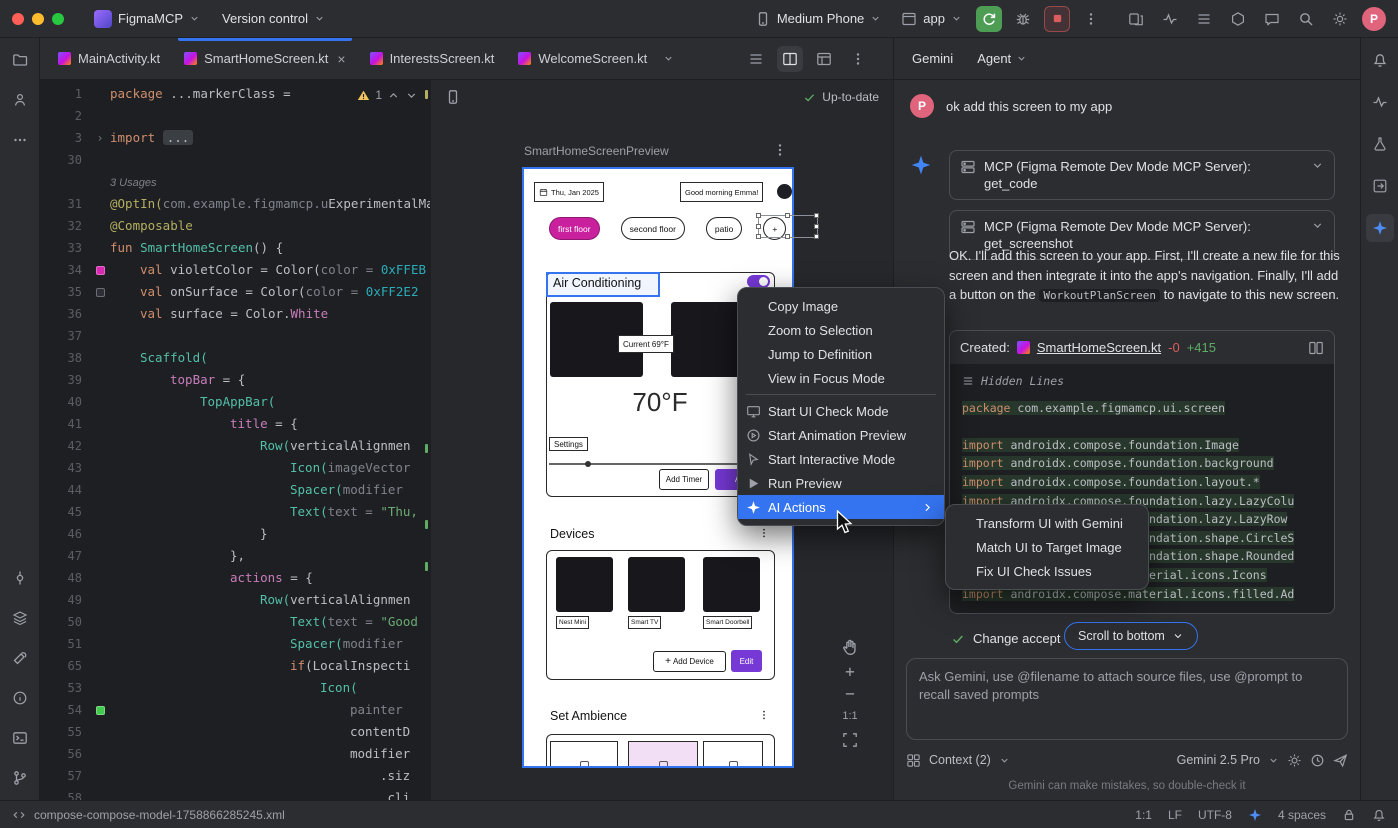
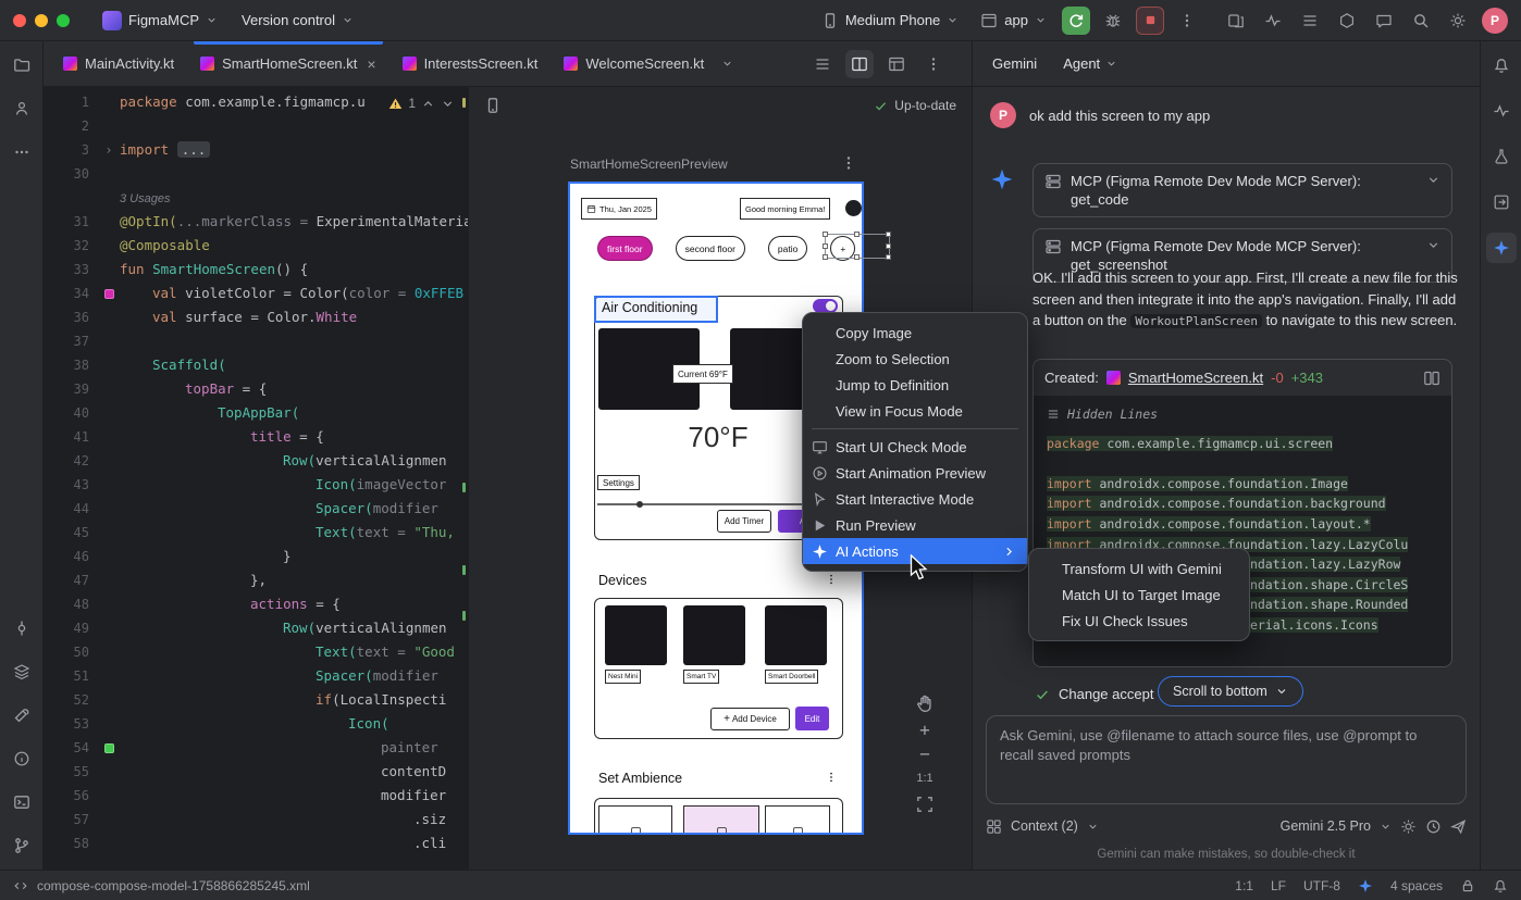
  FigmaMCP
  Version control
  Medium Phone
  app
  P
  MainActivity.kt
  SmartHomeScreen.kt
  ×
  InterestsScreen.kt
  WelcomeScreen.kt
  1
- package ...markerClass =
+ package com.example.figmamcp.u
  2
  3
  ›
  import ...
  30
  3 Usages
  31
- @OptIn(com.example.figmamcp.uExperimentalM
+ @OptIn(...markerClass = ExperimentalMateri
  32
  @Composable
  33
  fun SmartHomeScreen() {
  34
  val violetColor = Color(color = 0xFFEB
- 35
- val onSurface = Color(color = 0xFF2E2
  36
  val surface = Color.White
  37
  38
  Scaffold(
  39
  topBar = {
  40
  TopAppBar(
  41
  title = {
  42
  Row(verticalAlignmen
  43
  Icon(imageVector
  44
  Spacer(modifier
  45
  Text(text = "Thu,
  46
  }
  47
  },
  48
  actions = {
  49
  Row(verticalAlignmen
  50
  Text(text = "Good
  51
  Spacer(modifier
- 65
+ 52
  if(LocalInspecti
  53
  Icon(
  54
  painter
  55
  contentD
  56
  modifier
  57
  .siz
  58
  .cli
  1
  Up-to-date
  SmartHomeScreenPreview
  Thu, Jan 2025
  Good morning Emma!
  first floor
  second floor
  patio
  +
  Air Conditioning
  Current 69°F
  70°F
  Settings
  Add Timer
  Devices
  +
  Add Device
  Edit
  Set Ambience
  +
  −
  1:1
  Gemini
  Agent
  P
  ok add this screen to my app
  MCP (Figma Remote Dev Mode MCP Server): get_code
  MCP (Figma Remote Dev Mode MCP Server): get_screenshot
  OK. I'll add this screen to your app. First, I'll create a new file for this screen and then integrate it into the app's navigation. Finally, I'll add a button on the WorkoutPlanScreen to navigate to this new screen.
  Created:
  SmartHomeScreen.kt
  -0
- +415
+ +343
  Hidden Lines
  package com.example.figmamcp.ui.screen
  import androidx.compose.foundation.Image
  import androidx.compose.foundation.background
  import androidx.compose.foundation.layout.*
  import androidx.compose.foundation.lazy.LazyColu
- import androidx.compose.material.icons.filled.Ad
  Change accept
  Scroll to bottom
  Ask Gemini, use @filename to attach source files, use @prompt to recall saved prompts
  Context (2)
  Gemini 2.5 Pro
  Gemini can make mistakes, so double-check it
  compose-compose-model-1758866285245.xml
  1:1
  LF
  UTF-8
  4 spaces
  Copy Image
  Zoom to Selection
  Jump to Definition
  View in Focus Mode
  Start UI Check Mode
  Start Animation Preview
  Start Interactive Mode
  Run Preview
  AI Actions
  Transform UI with Gemini
  Match UI to Target Image
  Fix UI Check Issues
